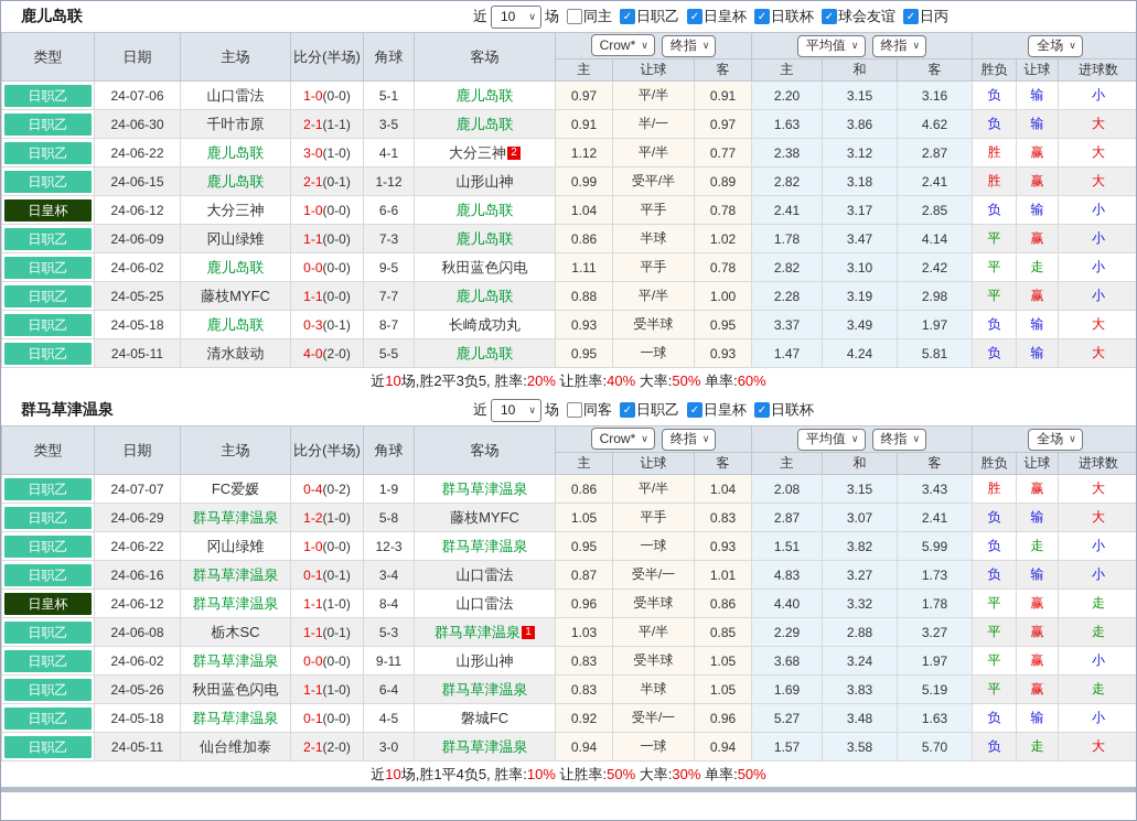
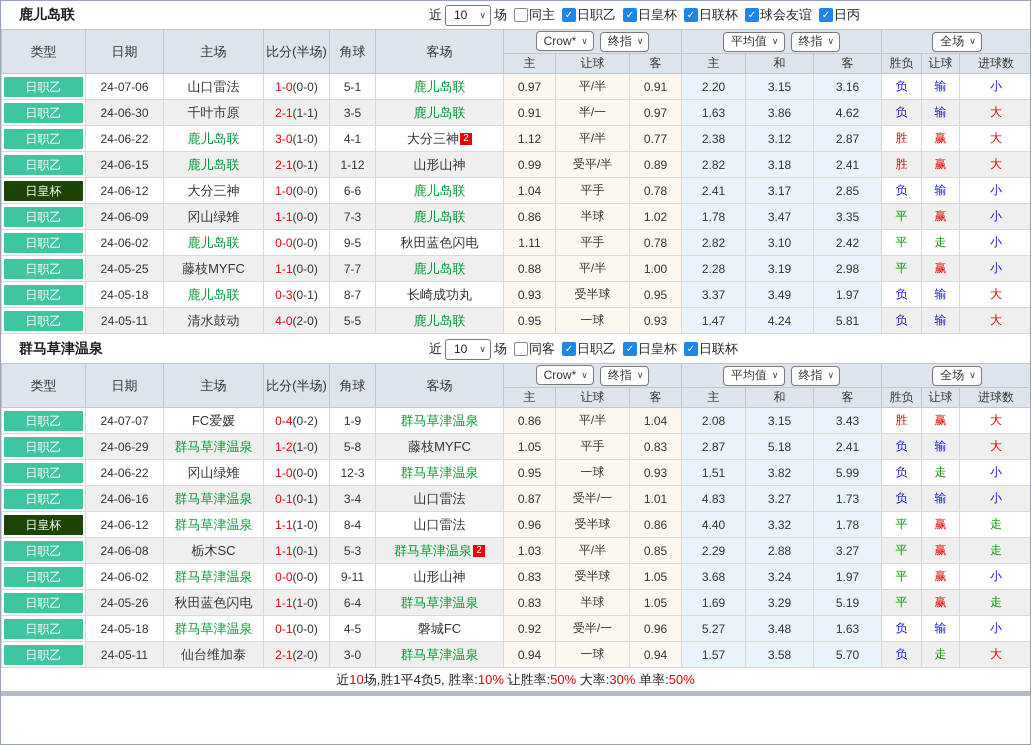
  鹿儿岛联
  近
  10
  ∨
  场
  同主
  ✓
  日职乙
  ✓
  日皇杯
  ✓
  日联杯
  ✓
  球会友谊
  ✓
  日丙
  类型	日期	主场	比分(半场)	角球	客场	Crow* ∨ 终指 ∨	平均值 ∨ 终指 ∨	全场 ∨
  主	让球	客	主	和	客	胜负	让球	进球数
  日职乙	24-07-06	山口雷法	1-0(0-0)	5-1	鹿儿岛联	0.97	平/半	0.91	2.20	3.15	3.16	负	输	小
  日职乙	24-06-30	千叶市原	2-1(1-1)	3-5	鹿儿岛联	0.91	半/一	0.97	1.63	3.86	4.62	负	输	大
  日职乙	24-06-22	鹿儿岛联	3-0(1-0)	4-1	大分三神 2	1.12	平/半	0.77	2.38	3.12	2.87	胜	赢	大
  日职乙	24-06-15	鹿儿岛联	2-1(0-1)	1-12	山形山神	0.99	受平/半	0.89	2.82	3.18	2.41	胜	赢	大
  日皇杯	24-06-12	大分三神	1-0(0-0)	6-6	鹿儿岛联	1.04	平手	0.78	2.41	3.17	2.85	负	输	小
- 日职乙	24-06-09	冈山绿雉	1-1(0-0)	7-3	鹿儿岛联	0.86	半球	1.02	1.78	3.47	4.14	平	赢	小
+ 日职乙	24-06-09	冈山绿雉	1-1(0-0)	7-3	鹿儿岛联	0.86	半球	1.02	1.78	3.47	3.35	平	赢	小
  日职乙	24-06-02	鹿儿岛联	0-0(0-0)	9-5	秋田蓝色闪电	1.11	平手	0.78	2.82	3.10	2.42	平	走	小
  日职乙	24-05-25	藤枝MYFC	1-1(0-0)	7-7	鹿儿岛联	0.88	平/半	1.00	2.28	3.19	2.98	平	赢	小
  日职乙	24-05-18	鹿儿岛联	0-3(0-1)	8-7	长崎成功丸	0.93	受半球	0.95	3.37	3.49	1.97	负	输	大
  日职乙	24-05-11	清水鼓动	4-0(2-0)	5-5	鹿儿岛联	0.95	一球	0.93	1.47	4.24	5.81	负	输	大
- 近10场,胜2平3负5, 胜率:20% 让胜率:40% 大率:50% 单率:60%
  群马草津温泉
  近
  10
  ∨
  场
  同客
  ✓
  日职乙
  ✓
  日皇杯
  ✓
  日联杯
  类型	日期	主场	比分(半场)	角球	客场	Crow* ∨ 终指 ∨	平均值 ∨ 终指 ∨	全场 ∨
  主	让球	客	主	和	客	胜负	让球	进球数
  日职乙	24-07-07	FC爱媛	0-4(0-2)	1-9	群马草津温泉	0.86	平/半	1.04	2.08	3.15	3.43	胜	赢	大
- 日职乙	24-06-29	群马草津温泉	1-2(1-0)	5-8	藤枝MYFC	1.05	平手	0.83	2.87	3.07	2.41	负	输	大
+ 日职乙	24-06-29	群马草津温泉	1-2(1-0)	5-8	藤枝MYFC	1.05	平手	0.83	2.87	5.18	2.41	负	输	大
  日职乙	24-06-22	冈山绿雉	1-0(0-0)	12-3	群马草津温泉	0.95	一球	0.93	1.51	3.82	5.99	负	走	小
  日职乙	24-06-16	群马草津温泉	0-1(0-1)	3-4	山口雷法	0.87	受半/一	1.01	4.83	3.27	1.73	负	输	小
  日皇杯	24-06-12	群马草津温泉	1-1(1-0)	8-4	山口雷法	0.96	受半球	0.86	4.40	3.32	1.78	平	赢	走
- 日职乙	24-06-08	栃木SC	1-1(0-1)	5-3	群马草津温泉 1	1.03	平/半	0.85	2.29	2.88	3.27	平	赢	走
+ 日职乙	24-06-08	栃木SC	1-1(0-1)	5-3	群马草津温泉 2	1.03	平/半	0.85	2.29	2.88	3.27	平	赢	走
  日职乙	24-06-02	群马草津温泉	0-0(0-0)	9-11	山形山神	0.83	受半球	1.05	3.68	3.24	1.97	平	赢	小
- 日职乙	24-05-26	秋田蓝色闪电	1-1(1-0)	6-4	群马草津温泉	0.83	半球	1.05	1.69	3.83	5.19	平	赢	走
+ 日职乙	24-05-26	秋田蓝色闪电	1-1(1-0)	6-4	群马草津温泉	0.83	半球	1.05	1.69	3.29	5.19	平	赢	走
  日职乙	24-05-18	群马草津温泉	0-1(0-0)	4-5	磐城FC	0.92	受半/一	0.96	5.27	3.48	1.63	负	输	小
  日职乙	24-05-11	仙台维加泰	2-1(2-0)	3-0	群马草津温泉	0.94	一球	0.94	1.57	3.58	5.70	负	走	大
  近10场,胜1平4负5, 胜率:10% 让胜率:50% 大率:30% 单率:50%
